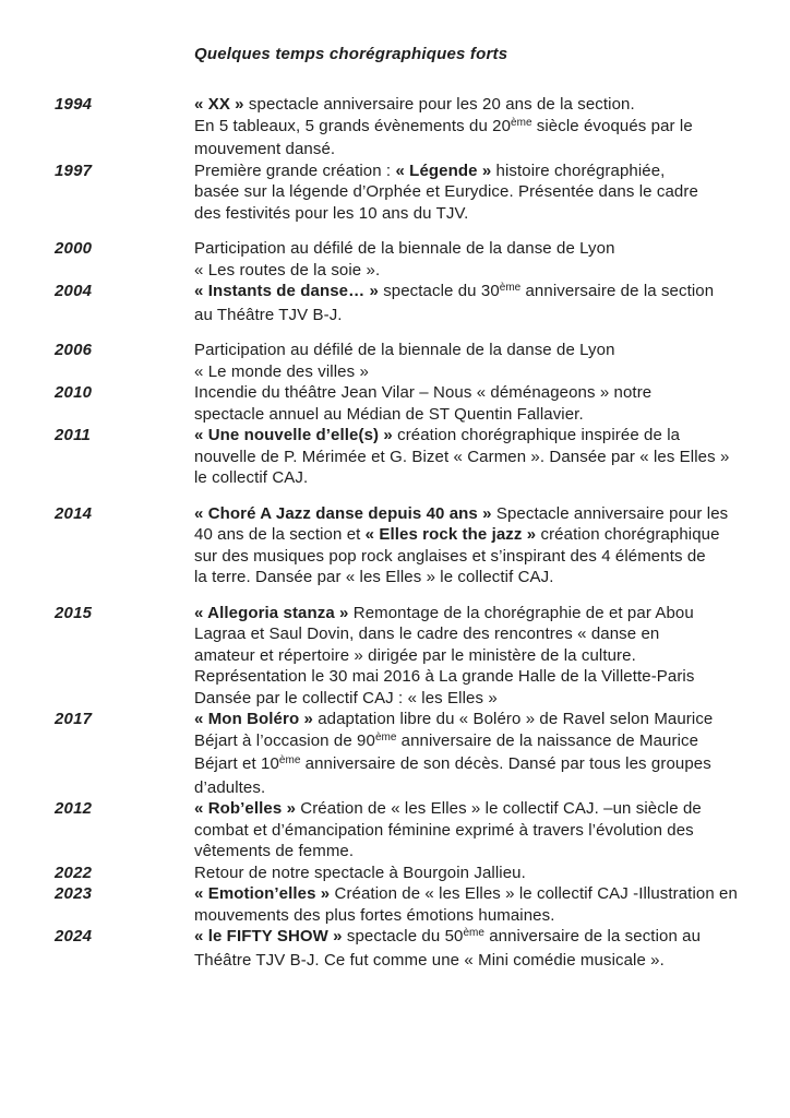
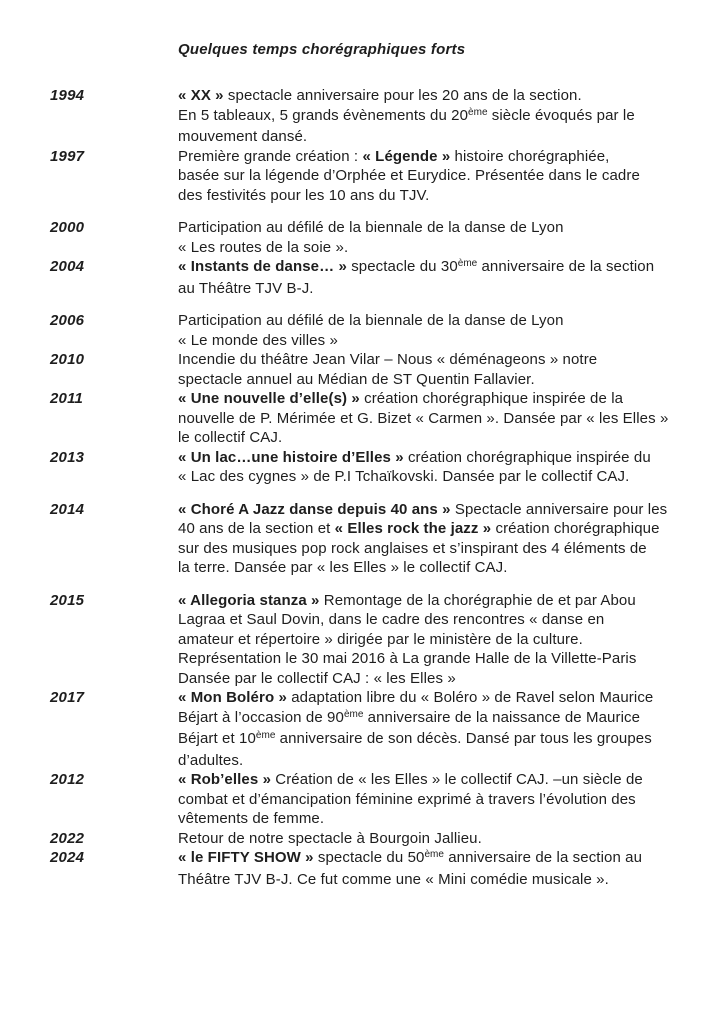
  Quelques temps chorégraphiques forts
  1994
  « XX » spectacle anniversaire pour les 20 ans de la section.
  En 5 tableaux, 5 grands évènements du 20ème siècle évoqués par le
  mouvement dansé.
  1997
  Première grande création : « Légende » histoire chorégraphiée,
  basée sur la légende d’Orphée et Eurydice. Présentée dans le cadre
  des festivités pour les 10 ans du TJV.
  2000
  Participation au défilé de la biennale de la danse de Lyon
  « Les routes de la soie ».
  2004
  « Instants de danse… » spectacle du 30ème anniversaire de la section
  au Théâtre TJV B-J.
  2006
  Participation au défilé de la biennale de la danse de Lyon
  « Le monde des villes »
  2010
  Incendie du théâtre Jean Vilar – Nous « déménageons » notre
  spectacle annuel au Médian de ST Quentin Fallavier.
  2011
  « Une nouvelle d’elle(s) » création chorégraphique inspirée de la
  nouvelle de P. Mérimée et G. Bizet « Carmen ». Dansée par « les Elles »
  le collectif CAJ.
+ 2013
+ « Un lac…une histoire d’Elles » création chorégraphique inspirée du
+ « Lac des cygnes » de P.I Tchaïkovski. Dansée par le collectif CAJ.
  2014
  « Choré A Jazz danse depuis 40 ans » Spectacle anniversaire pour les
  40 ans de la section et « Elles rock the jazz » création chorégraphique
  sur des musiques pop rock anglaises et s’inspirant des 4 éléments de
  la terre. Dansée par « les Elles » le collectif CAJ.
  2015
  « Allegoria stanza » Remontage de la chorégraphie de et par Abou
  Lagraa et Saul Dovin, dans le cadre des rencontres « danse en
  amateur et répertoire » dirigée par le ministère de la culture.
  Représentation le 30 mai 2016 à La grande Halle de la Villette-Paris
  Dansée par le collectif CAJ : « les Elles »
  2017
  « Mon Boléro » adaptation libre du « Boléro » de Ravel selon Maurice
  Béjart à l’occasion de 90ème anniversaire de la naissance de Maurice
  Béjart et 10ème anniversaire de son décès. Dansé par tous les groupes
  d’adultes.
  2012
  « Rob’elles » Création de « les Elles » le collectif CAJ. –un siècle de
  combat et d’émancipation féminine exprimé à travers l’évolution des
  vêtements de femme.
  2022
  Retour de notre spectacle à Bourgoin Jallieu.
- 2023
- « Emotion’elles » Création de « les Elles » le collectif CAJ -Illustration en
- mouvements des plus fortes émotions humaines.
  2024
  « le FIFTY SHOW » spectacle du 50ème anniversaire de la section au
  Théâtre TJV B-J. Ce fut comme une « Mini comédie musicale ».
